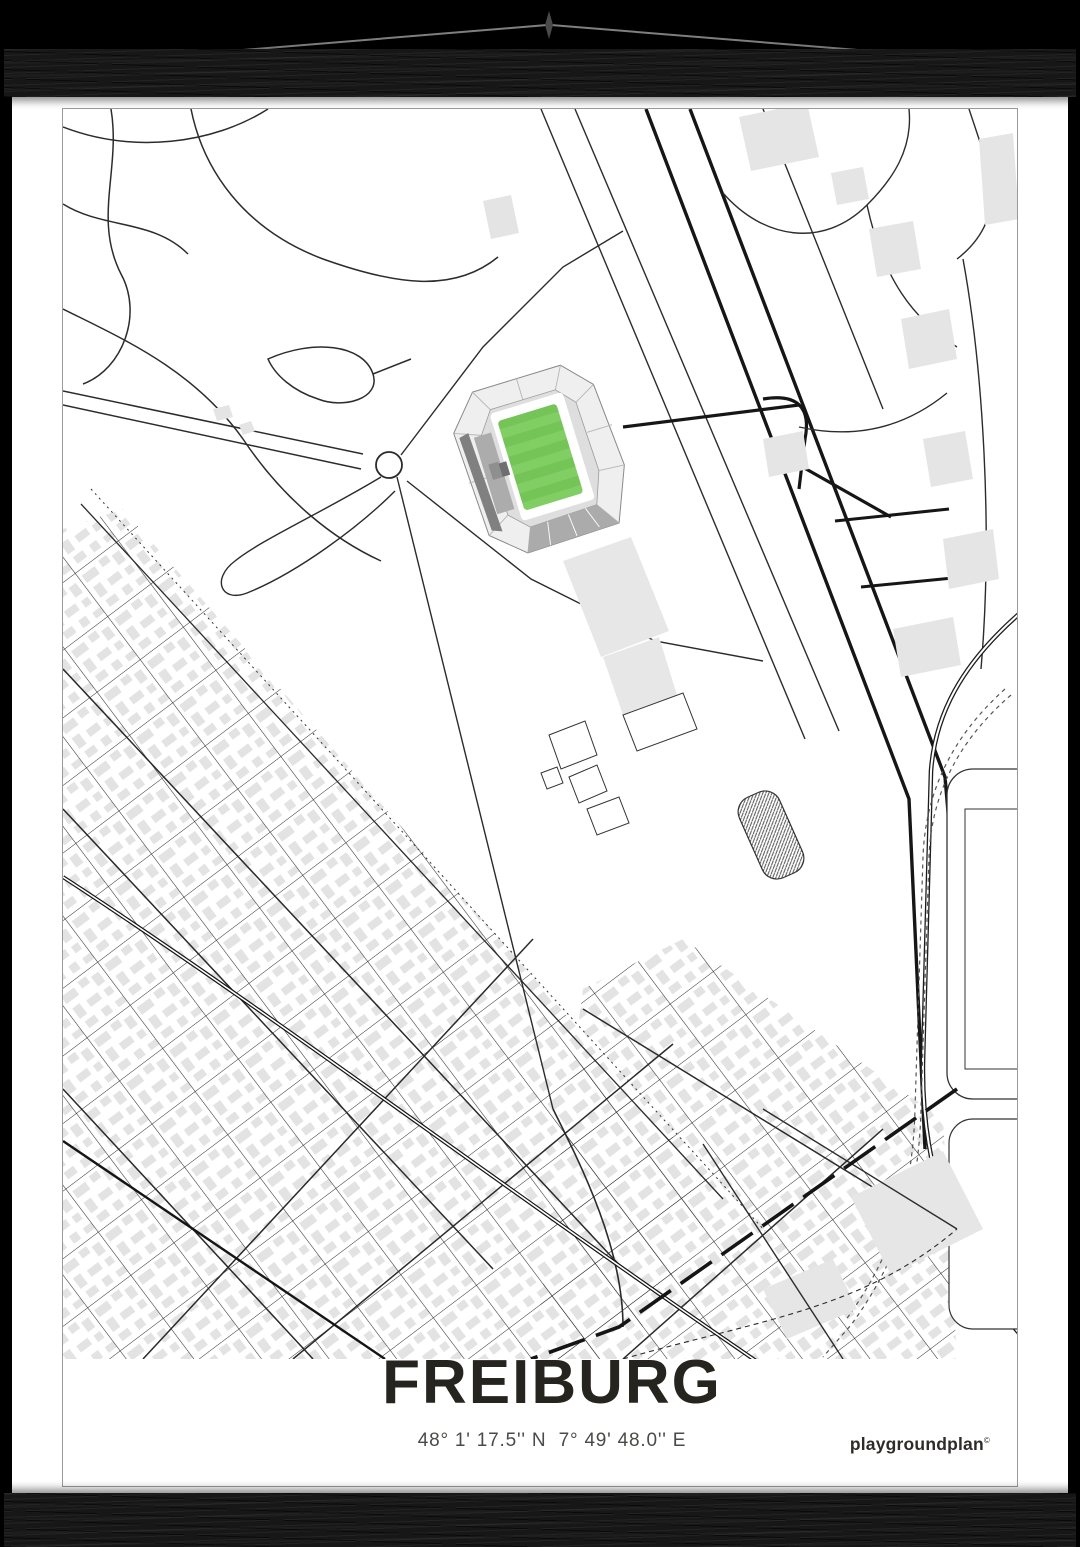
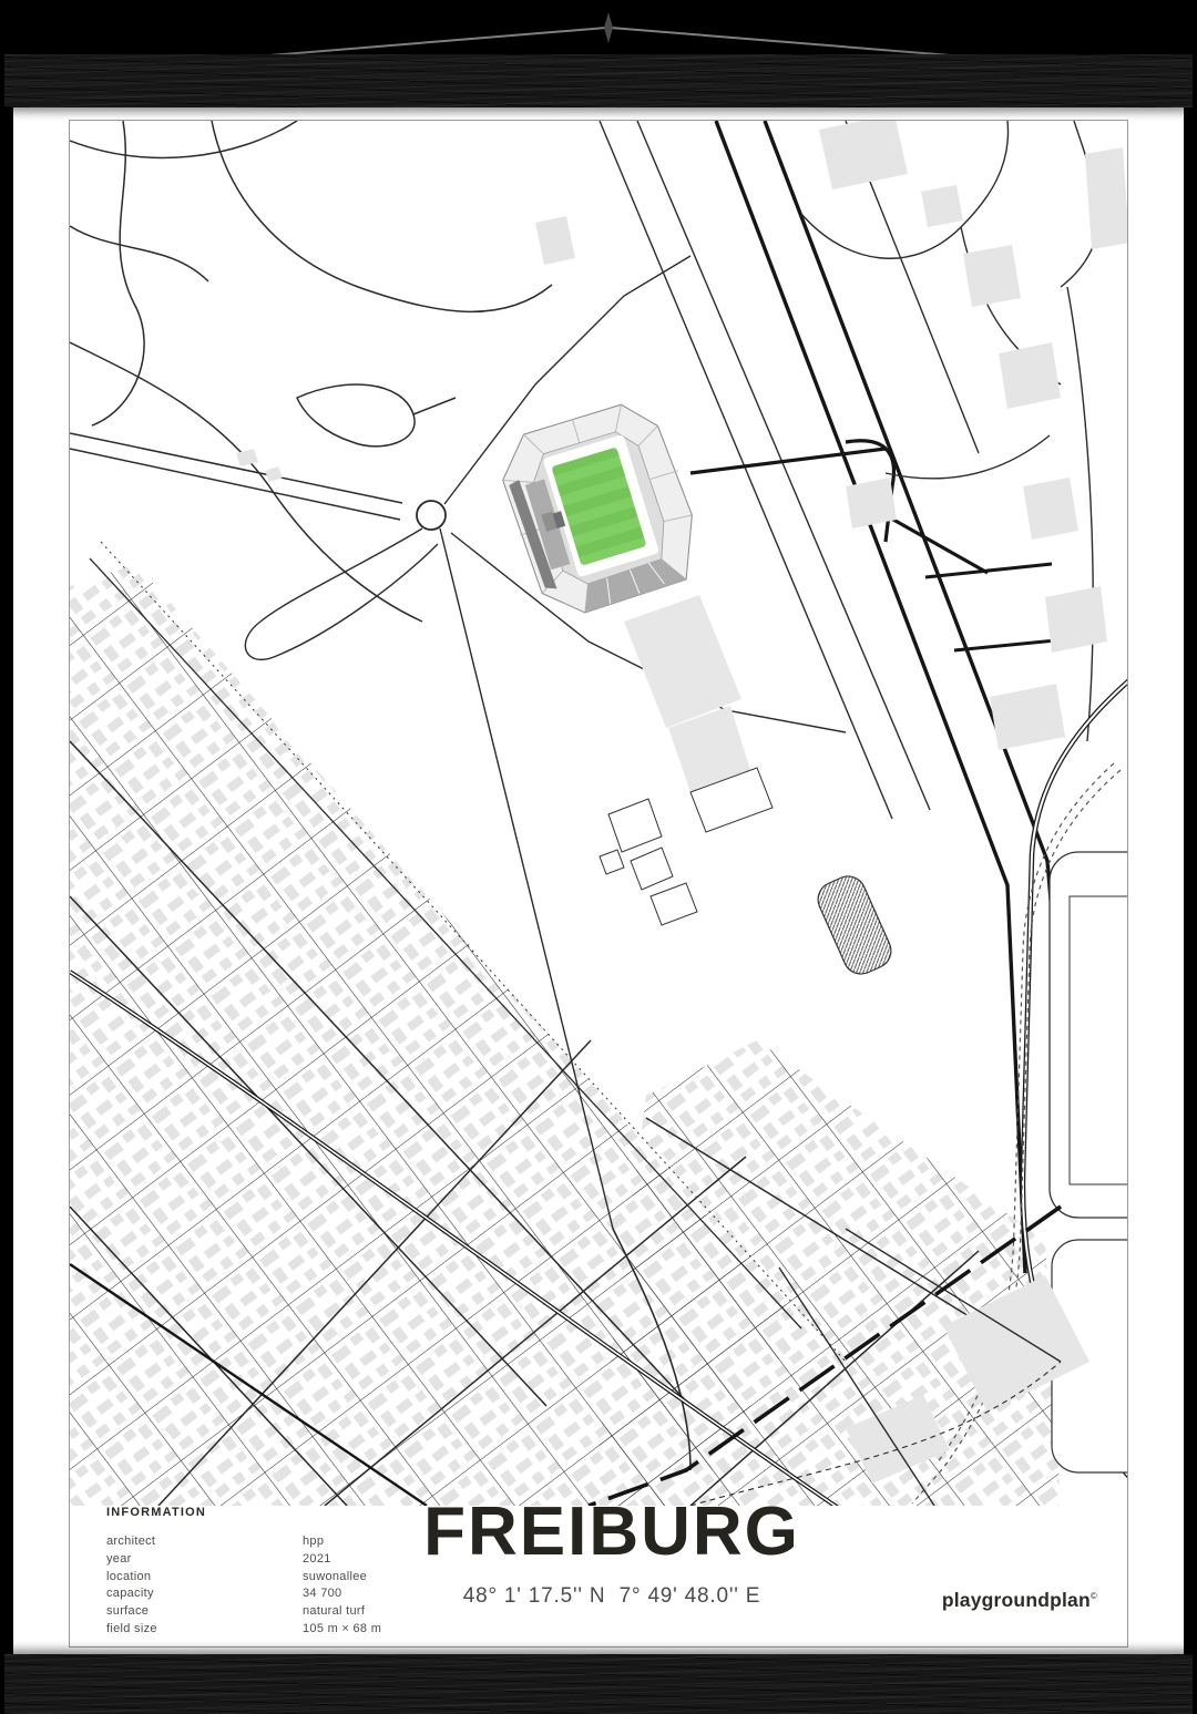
+ INFORMATION
+ architect
+ hpp
+ year
+ 2021
+ location
+ suwonallee
+ capacity
+ 34 700
+ surface
+ natural turf
+ field size
+ 105 m × 68 m
  FREIBURG
  48° 1' 17.5'' N 7° 49' 48.0'' E
  playgroundplan©
